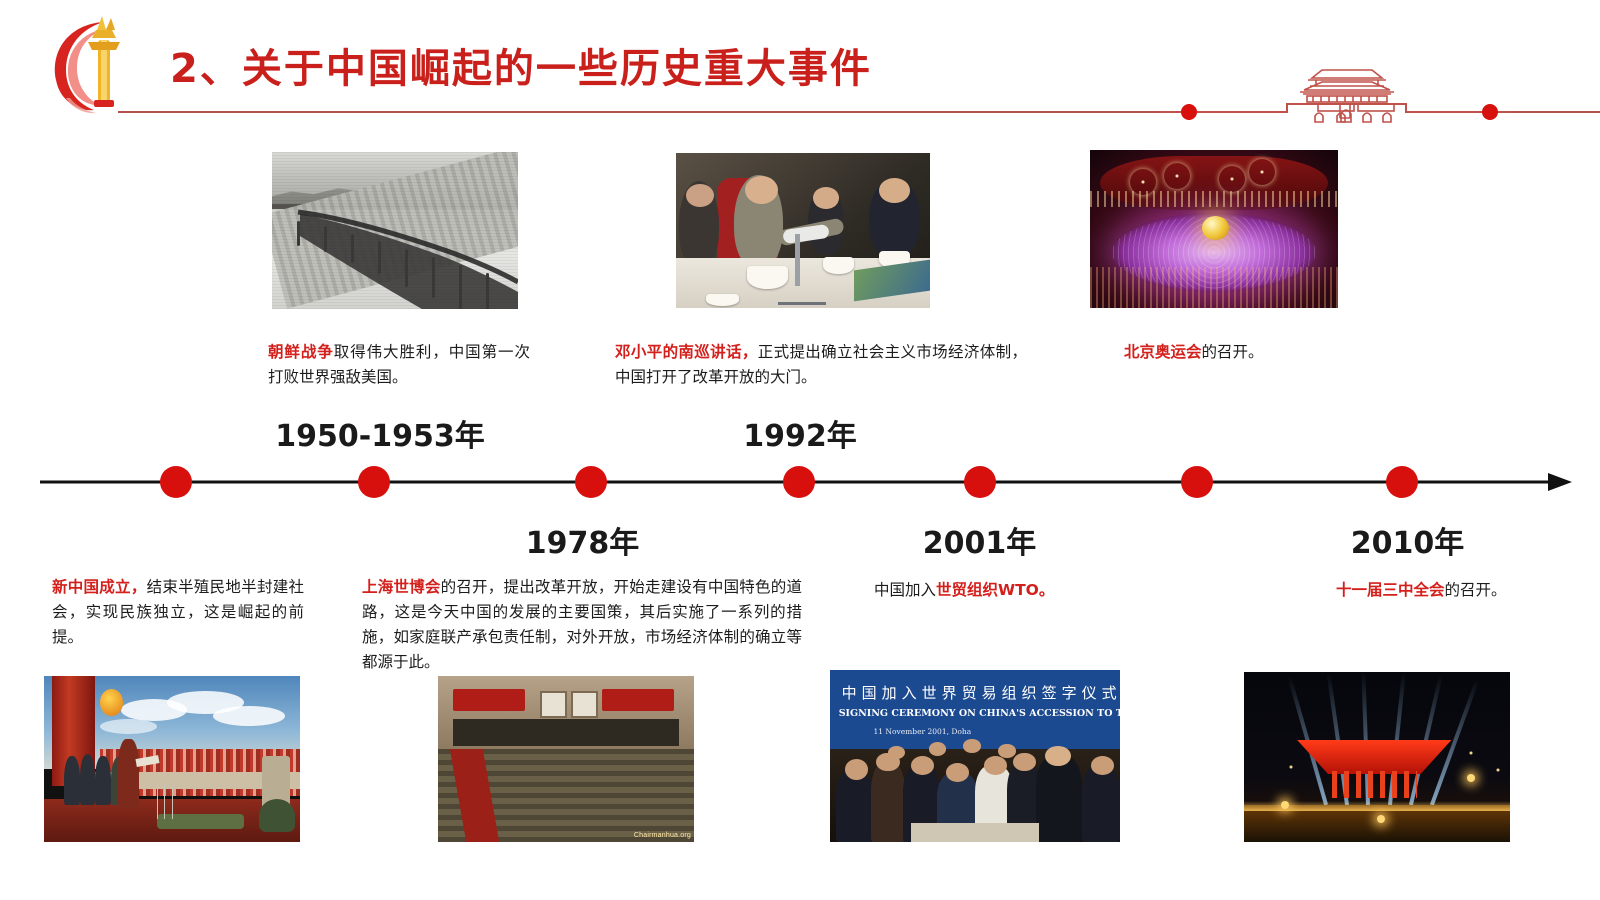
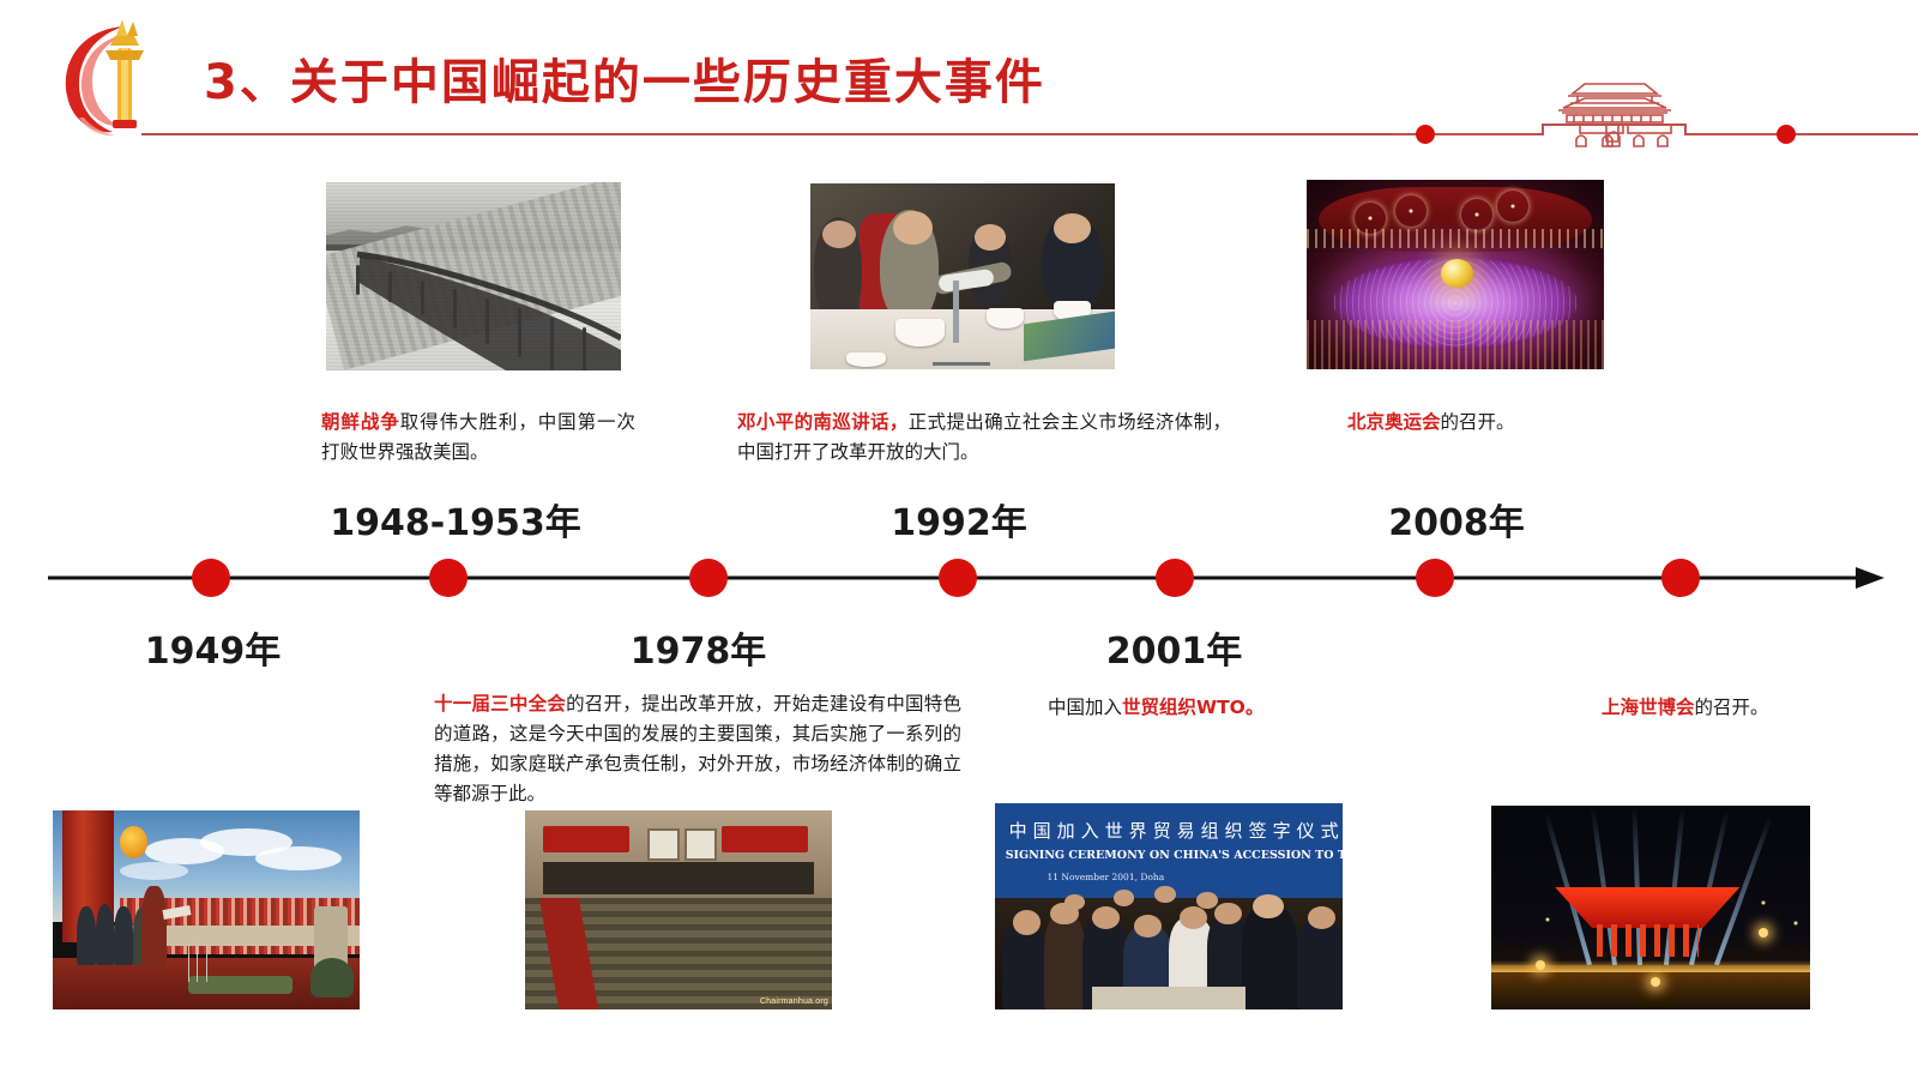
- 2、关于中国崛起的一些历史重大事件
+ 3、关于中国崛起的一些历史重大事件
  朝鲜战争取得伟大胜利，中国第一次打败世界强敌美国。
  邓小平的南巡讲话，正式提出确立社会主义市场经济体制，中国打开了改革开放的大门。
  北京奥运会的召开。
- 1950-1953年
+ 1948-1953年
  1992年
+ 2008年
+ 1949年
  1978年
  2001年
- 2010年
- 新中国成立，结束半殖民地半封建社会，实现民族独立，这是崛起的前提。
- 上海世博会的召开，提出改革开放，开始走建设有中国特色的道路，这是今天中国的发展的主要国策，其后实施了一系列的措施，如家庭联产承包责任制，对外开放，市场经济体制的确立等都源于此。
+ 十一届三中全会的召开，提出改革开放，开始走建设有中国特色的道路，这是今天中国的发展的主要国策，其后实施了一系列的措施，如家庭联产承包责任制，对外开放，市场经济体制的确立等都源于此。
  中国加入世贸组织WTO。
- 十一届三中全会的召开。
+ 上海世博会的召开。
  中国加入世界贸易组织签字仪式
  SIGNING CEREMONY ON CHINA'S ACCESSION TO T
  11 November 2001, Doha
